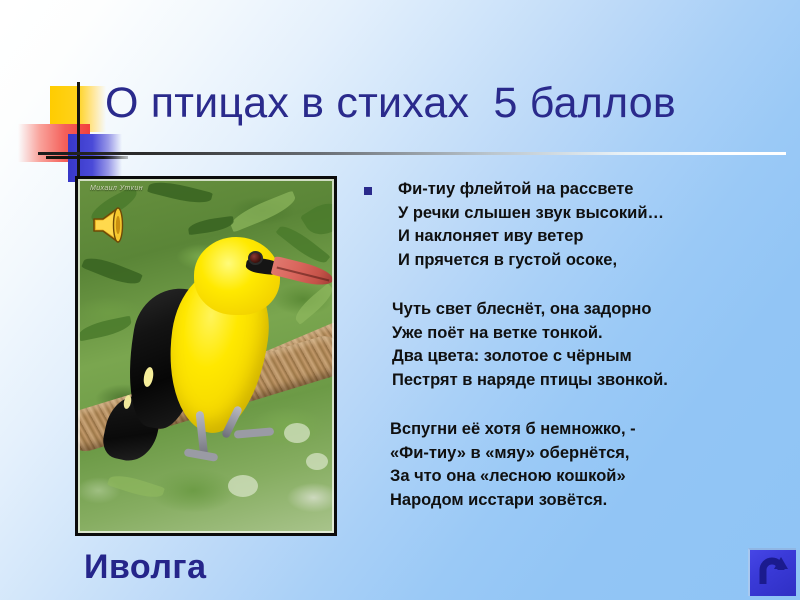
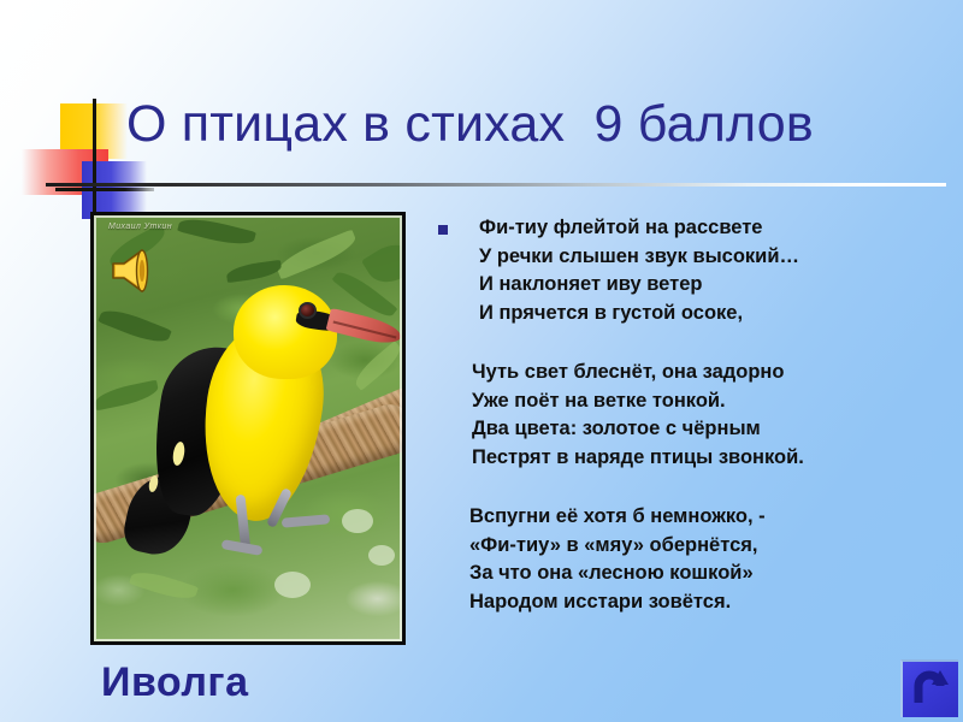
- О птицах в стихах 5 баллов
+ О птицах в стихах 9 баллов
  Иволга
  Фи-тиу флейтой на рассвете
  У речки слышен звук высокий…
  И наклоняет иву ветер
  И прячется в густой осоке,
  Чуть свет блеснёт, она задорно
  Уже поёт на ветке тонкой.
  Два цвета: золотое с чёрным
  Пестрят в наряде птицы звонкой.
  Вспугни её хотя б немножко, -
  «Фи-тиу» в «мяу» обернётся,
  За что она «лесною кошкой»
  Народом исстари зовётся.
